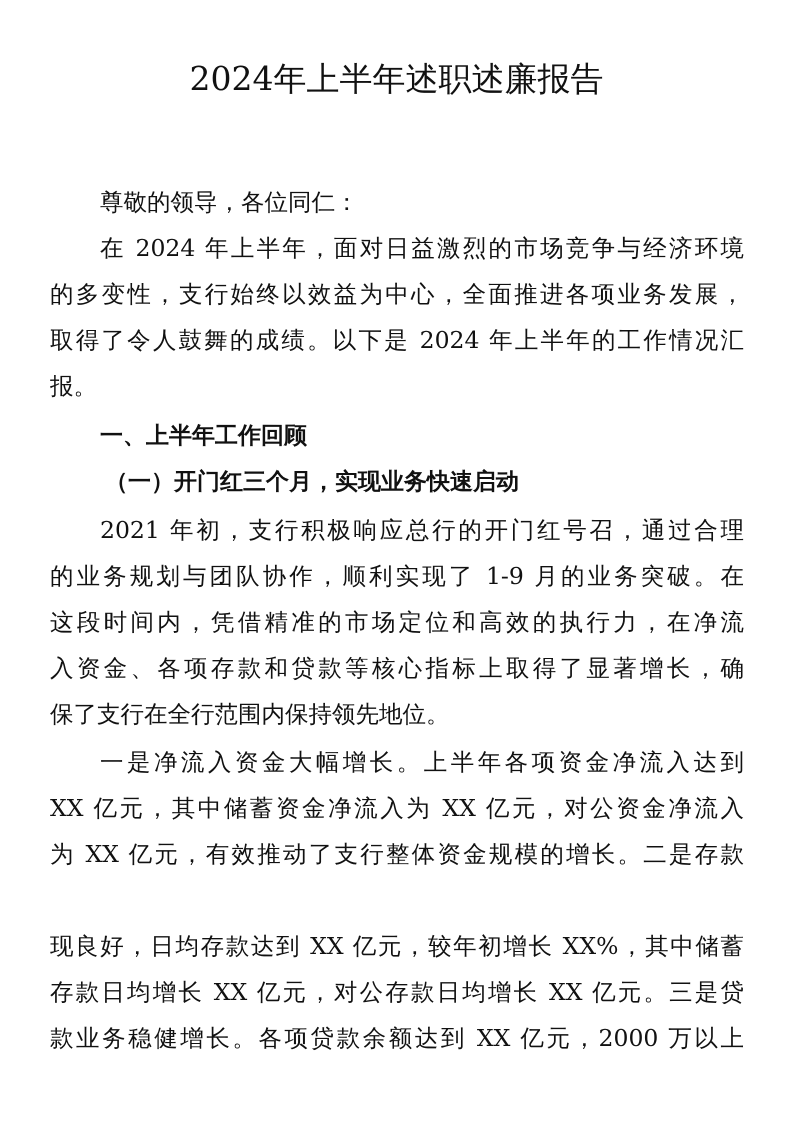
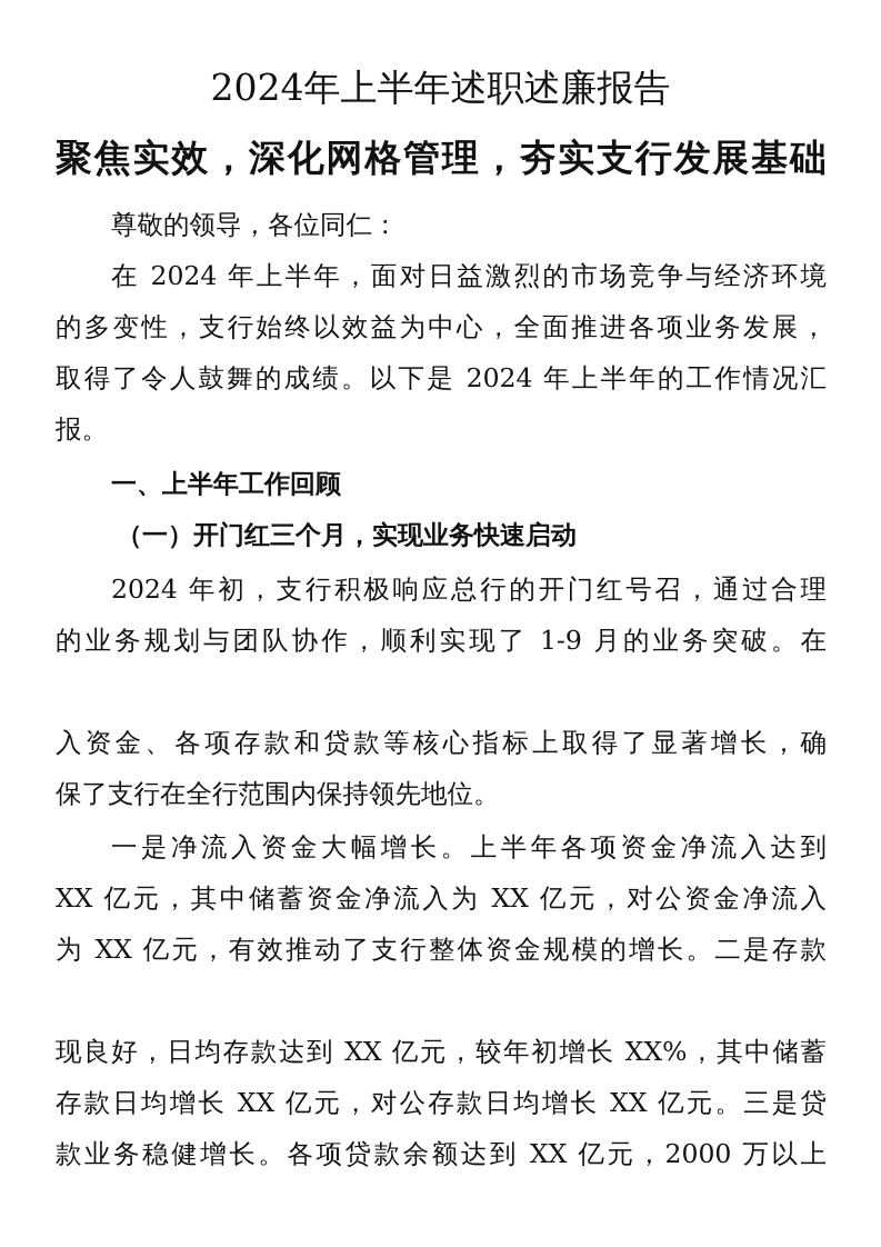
  2024年上半年述职述廉报告
+ 聚焦实效，深化网格管理，夯实支行发展基础
  尊敬的领导，各位同仁：
  在 2024 年上半年，面对日益激烈的市场竞争与经济环境
  的多变性，支行始终以效益为中心，全面推进各项业务发展，
  取得了令人鼓舞的成绩。以下是 2024 年上半年的工作情况汇
  报。
  一、上半年工作回顾
  （一）开门红三个月，实现业务快速启动
- 2021 年初，支行积极响应总行的开门红号召，通过合理
+ 2024 年初，支行积极响应总行的开门红号召，通过合理
  的业务规划与团队协作，顺利实现了 1-9 月的业务突破。在
- 这段时间内，凭借精准的市场定位和高效的执行力，在净流
  入资金、各项存款和贷款等核心指标上取得了显著增长，确
  保了支行在全行范围内保持领先地位。
  一是净流入资金大幅增长。上半年各项资金净流入达到
  XX 亿元，其中储蓄资金净流入为 XX 亿元，对公资金净流入
  为 XX 亿元，有效推动了支行整体资金规模的增长。二是存款
  现良好，日均存款达到 XX 亿元，较年初增长 XX%，其中储蓄
  存款日均增长 XX 亿元，对公存款日均增长 XX 亿元。三是贷
  款业务稳健增长。各项贷款余额达到 XX 亿元，2000 万以上
